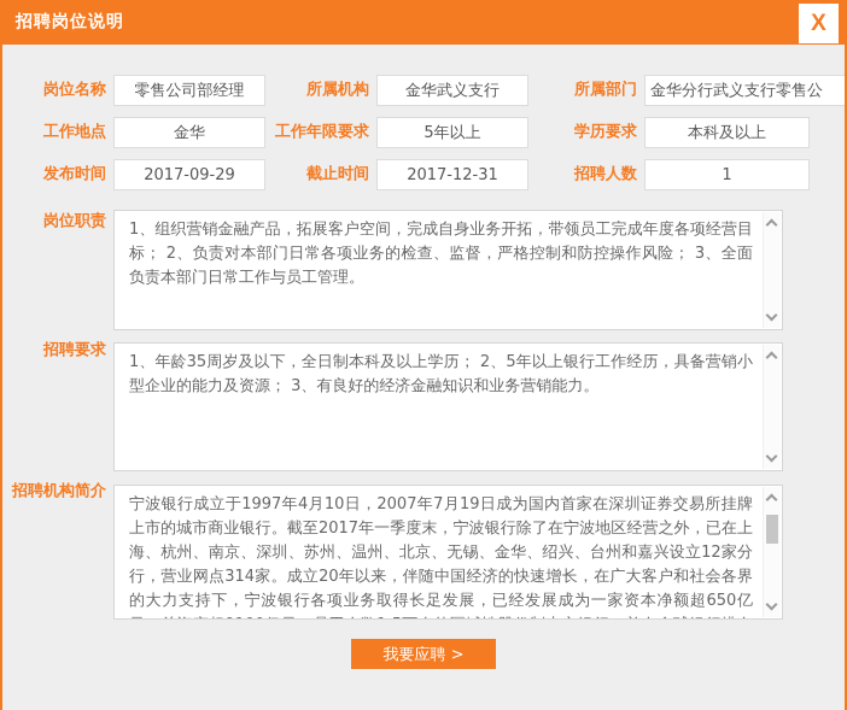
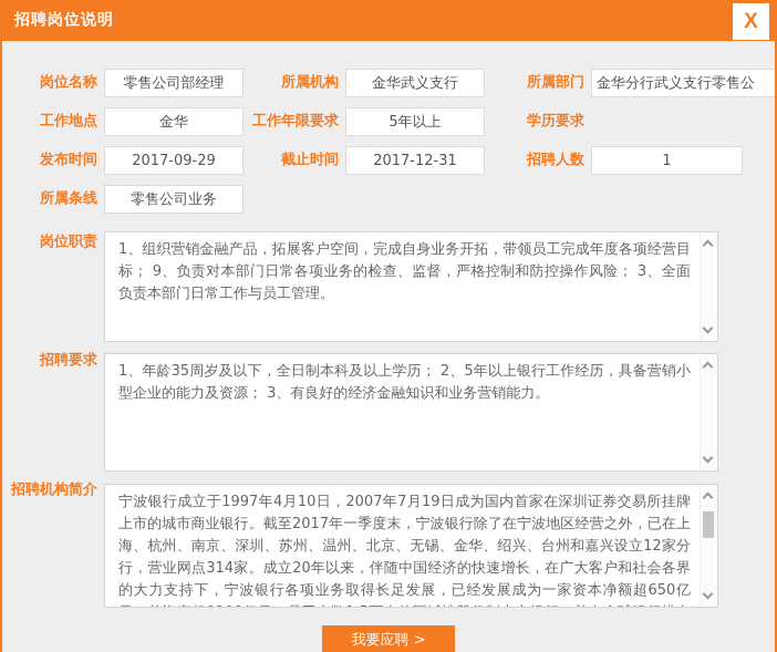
  招聘岗位说明
  X
  岗位名称
  零售公司部经理
  所属机构
  金华武义支行
  所属部门
  金华分行武义支行零售公
  工作地点
  金华
  工作年限要求
  5年以上
  学历要求
- 本科及以上
  发布时间
  2017-09-29
  截止时间
  2017-12-31
  招聘人数
  1
+ 所属条线
+ 零售公司业务
  岗位职责
- 1、组织营销金融产品，拓展客户空间，完成自身业务开拓，带领员工完成年度各项经营目标； 2、负责对本部门日常各项业务的检查、监督，严格控制和防控操作风险； 3、全面负责本部门日常工作与员工管理。
+ 1、组织营销金融产品，拓展客户空间，完成自身业务开拓，带领员工完成年度各项经营目标； 9、负责对本部门日常各项业务的检查、监督，严格控制和防控操作风险； 3、全面负责本部门日常工作与员工管理。
  招聘要求
  1、年龄35周岁及以下，全日制本科及以上学历； 2、5年以上银行工作经历，具备营销小型企业的能力及资源； 3、有良好的经济金融知识和业务营销能力。
  招聘机构简介
  宁波银行成立于1997年4月10日，2007年7月19日成为国内首家在深圳证券交易所挂牌上市的城市商业银行。截至2017年一季度末，宁波银行除了在宁波地区经营之外，已在上海、杭州、南京、深圳、苏州、温州、北京、无锡、金华、绍兴、台州和嘉兴设立12家分行，营业网点314家。成立20年以来，伴随中国经济的快速增长，在广大客户和社会各界的大力支持下，宁波银行各项业务取得长足发展，已经发展成为一家资本净额超650亿
  我要应聘 >
